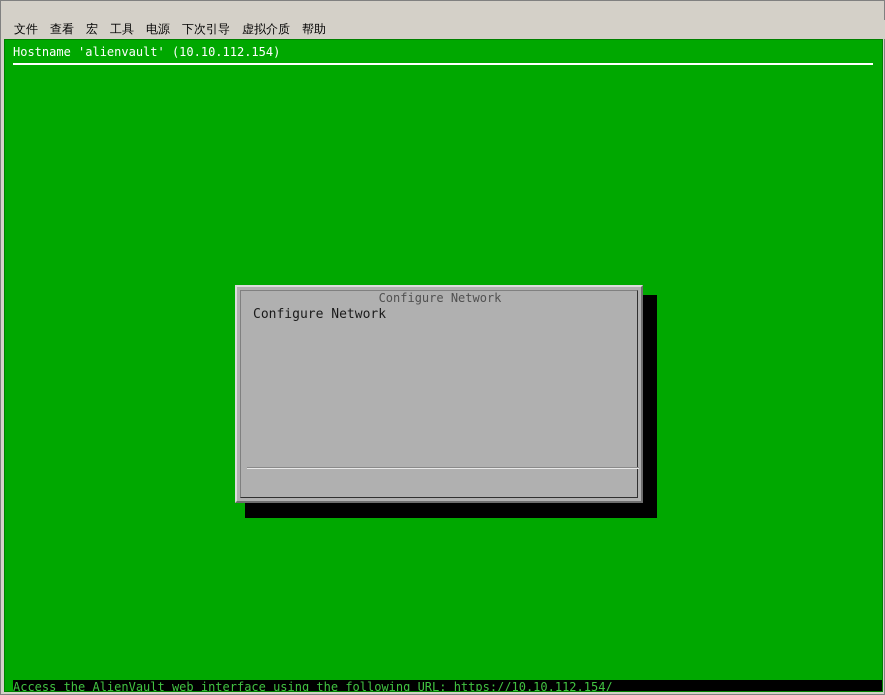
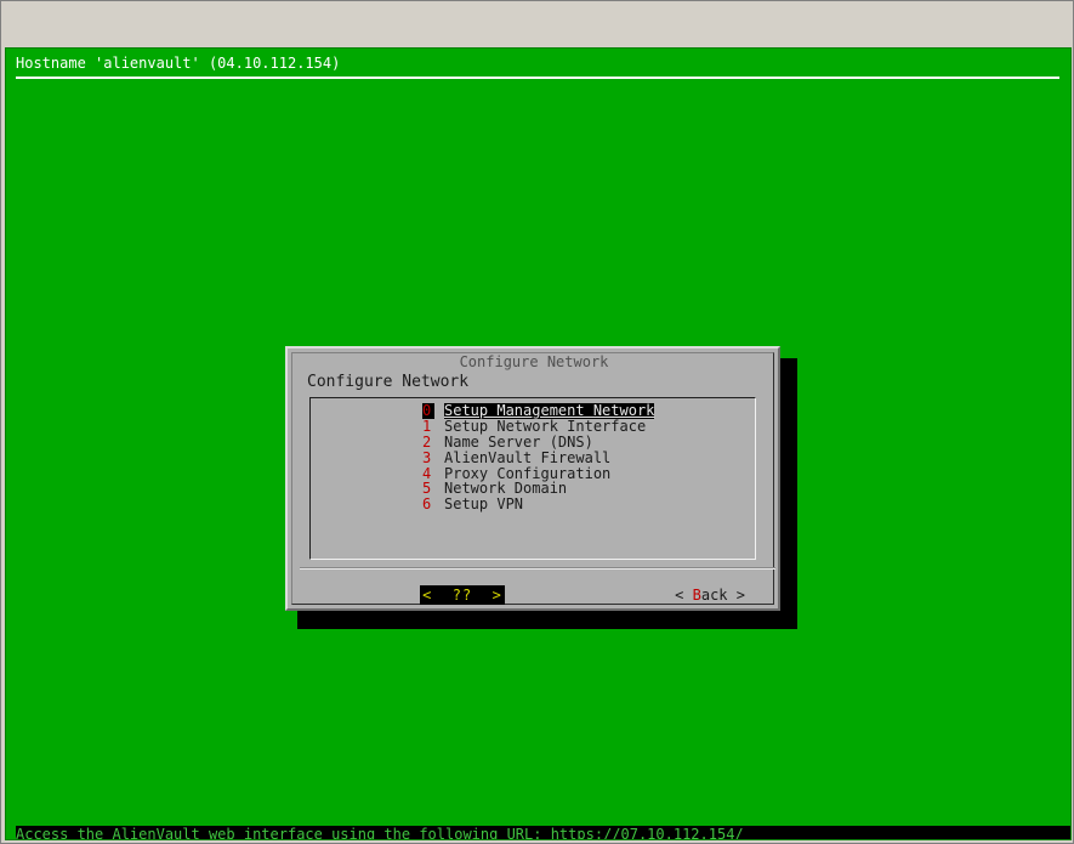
- 文件
- 查看
- 宏
- 工具
- 电源
- 下次引导
- 虚拟介质
- 帮助
- Hostname 'alienvault' (10.10.112.154)
+ Hostname 'alienvault' (04.10.112.154)
  Configure Network
  Configure Network
+ 0
+ Setup Management Network
+ 1
+ Setup Network Interface
+ 2
+ Name Server (DNS)
+ 3
+ AlienVault Firewall
+ 4
+ Proxy Configuration
+ 5
+ Network Domain
+ 6
+ Setup VPN
+ < ?? >
+ < Back >
- Access the AlienVault web interface using the following URL: https://10.10.112.154/
+ Access the AlienVault web interface using the following URL: https://07.10.112.154/
